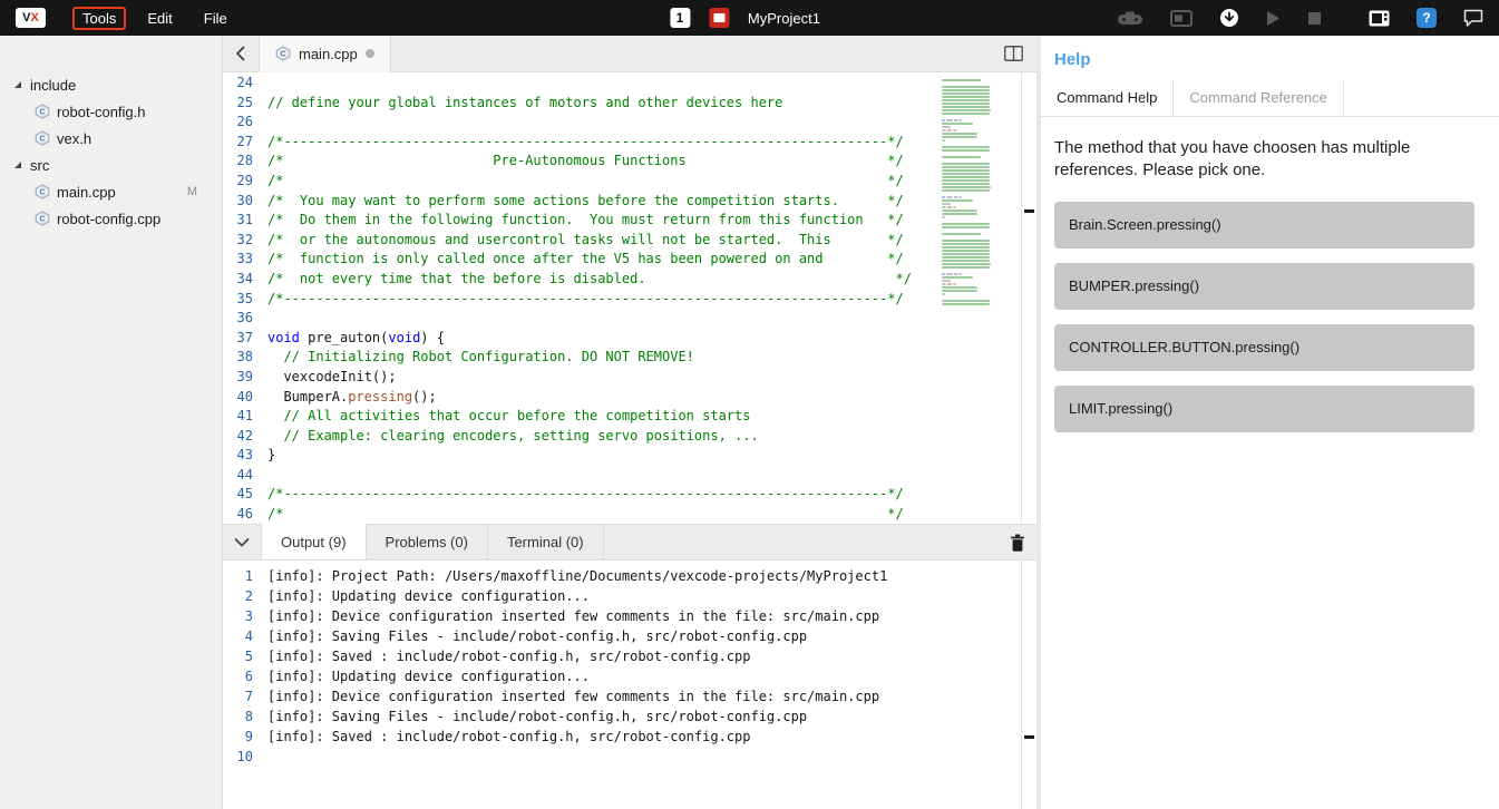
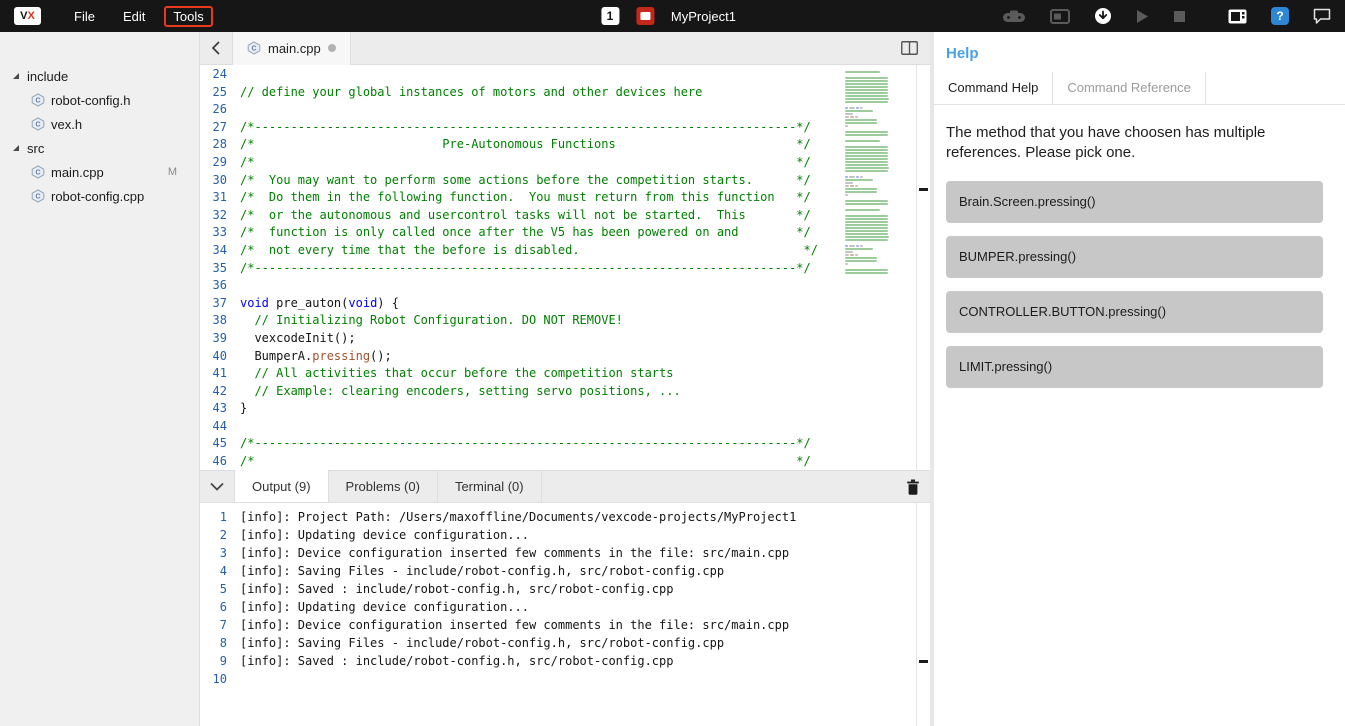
  V
  X
- Tools
+ File
  Edit
- File
+ Tools
  1
  MyProject1
  ?
  include
  robot-config.h
  vex.h
  src
  main.cpp
  M
  robot-config.cpp
  main.cpp
  24
  25
  // define your global instances of motors and other devices here
  26
  27
  /*---------------------------------------------------------------------------*/
  28
  /* Pre-Autonomous Functions */
  29
  /* */
  30
  /* You may want to perform some actions before the competition starts. */
  31
  /* Do them in the following function. You must return from this function */
  32
  /* or the autonomous and usercontrol tasks will not be started. This */
  33
  /* function is only called once after the V5 has been powered on and */
  34
  /* not every time that the before is disabled. */
  35
  /*---------------------------------------------------------------------------*/
  36
  37
  void pre_auton(void) {
  38
  // Initializing Robot Configuration. DO NOT REMOVE!
  39
  vexcodeInit();
  40
  BumperA.pressing();
  41
  // All activities that occur before the competition starts
  42
  // Example: clearing encoders, setting servo positions, ...
  43
  }
  44
  45
  /*---------------------------------------------------------------------------*/
  46
  /* */
  Output (9)
  Problems (0)
  Terminal (0)
  1
  [info]: Project Path: /Users/maxoffline/Documents/vexcode-projects/MyProject1
  2
  [info]: Updating device configuration...
  3
  [info]: Device configuration inserted few comments in the file: src/main.cpp
  4
  [info]: Saving Files - include/robot-config.h, src/robot-config.cpp
  5
  [info]: Saved : include/robot-config.h, src/robot-config.cpp
  6
  [info]: Updating device configuration...
  7
  [info]: Device configuration inserted few comments in the file: src/main.cpp
  8
  [info]: Saving Files - include/robot-config.h, src/robot-config.cpp
  9
  [info]: Saved : include/robot-config.h, src/robot-config.cpp
  10
  Help
  Command Help
  Command Reference
  The method that you have choosen has multiple references. Please pick one.
  Brain.Screen.pressing()
  BUMPER.pressing()
  CONTROLLER.BUTTON.pressing()
  LIMIT.pressing()
